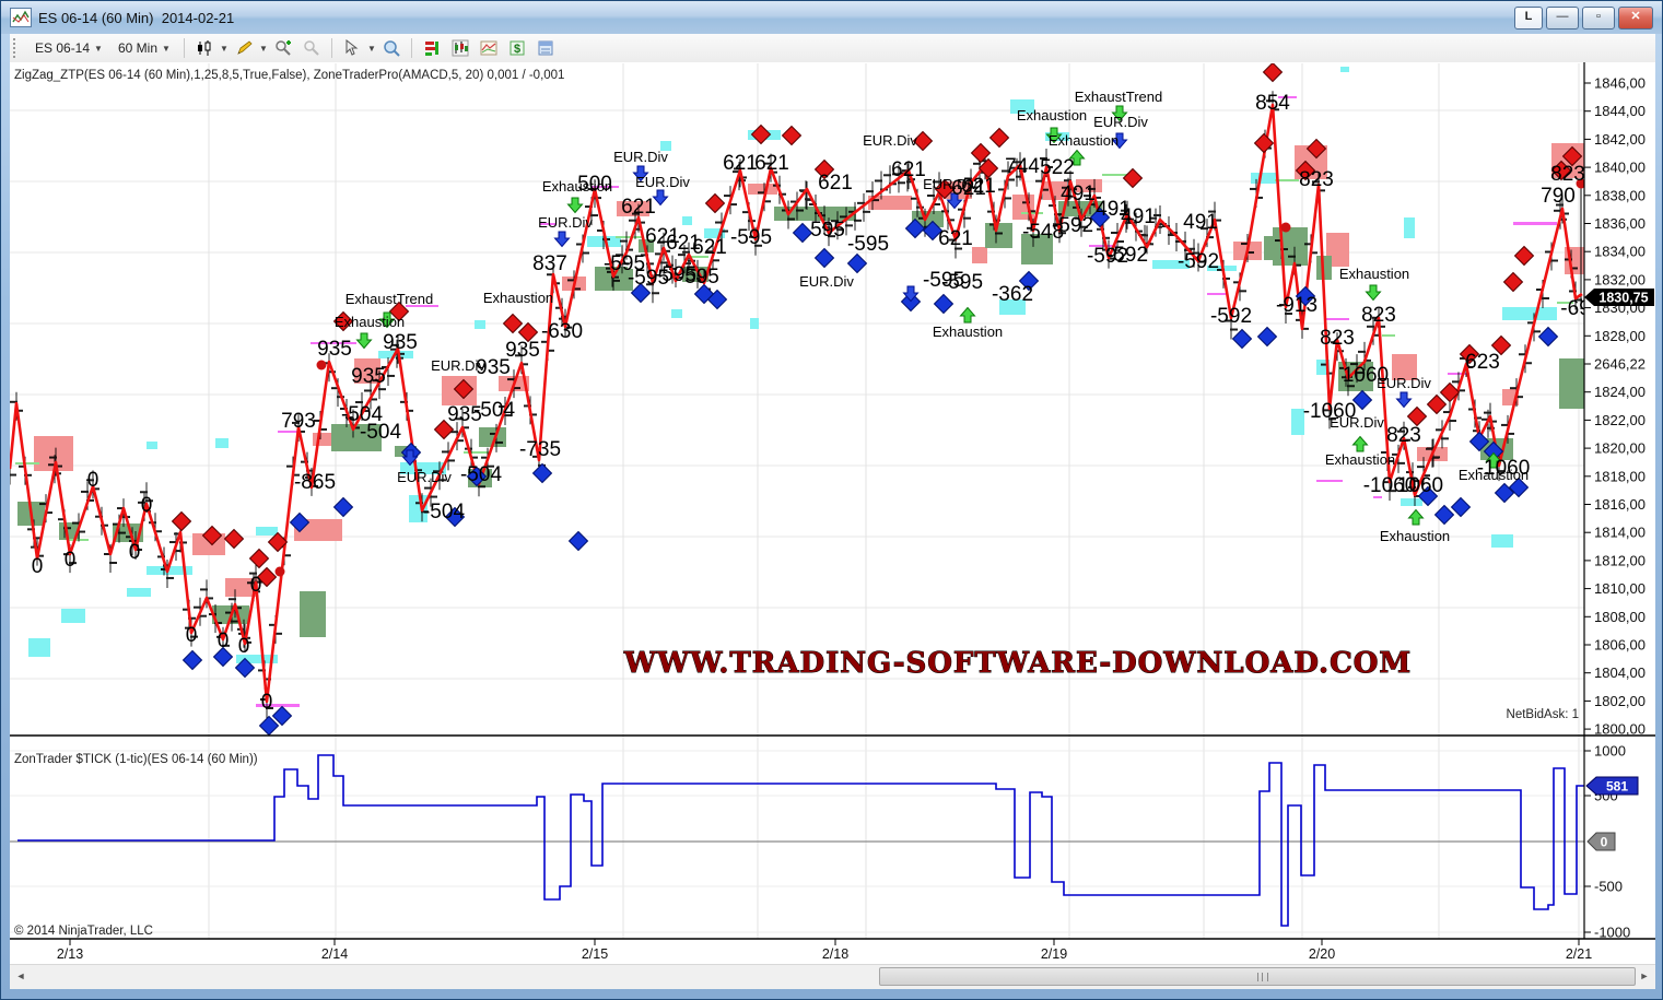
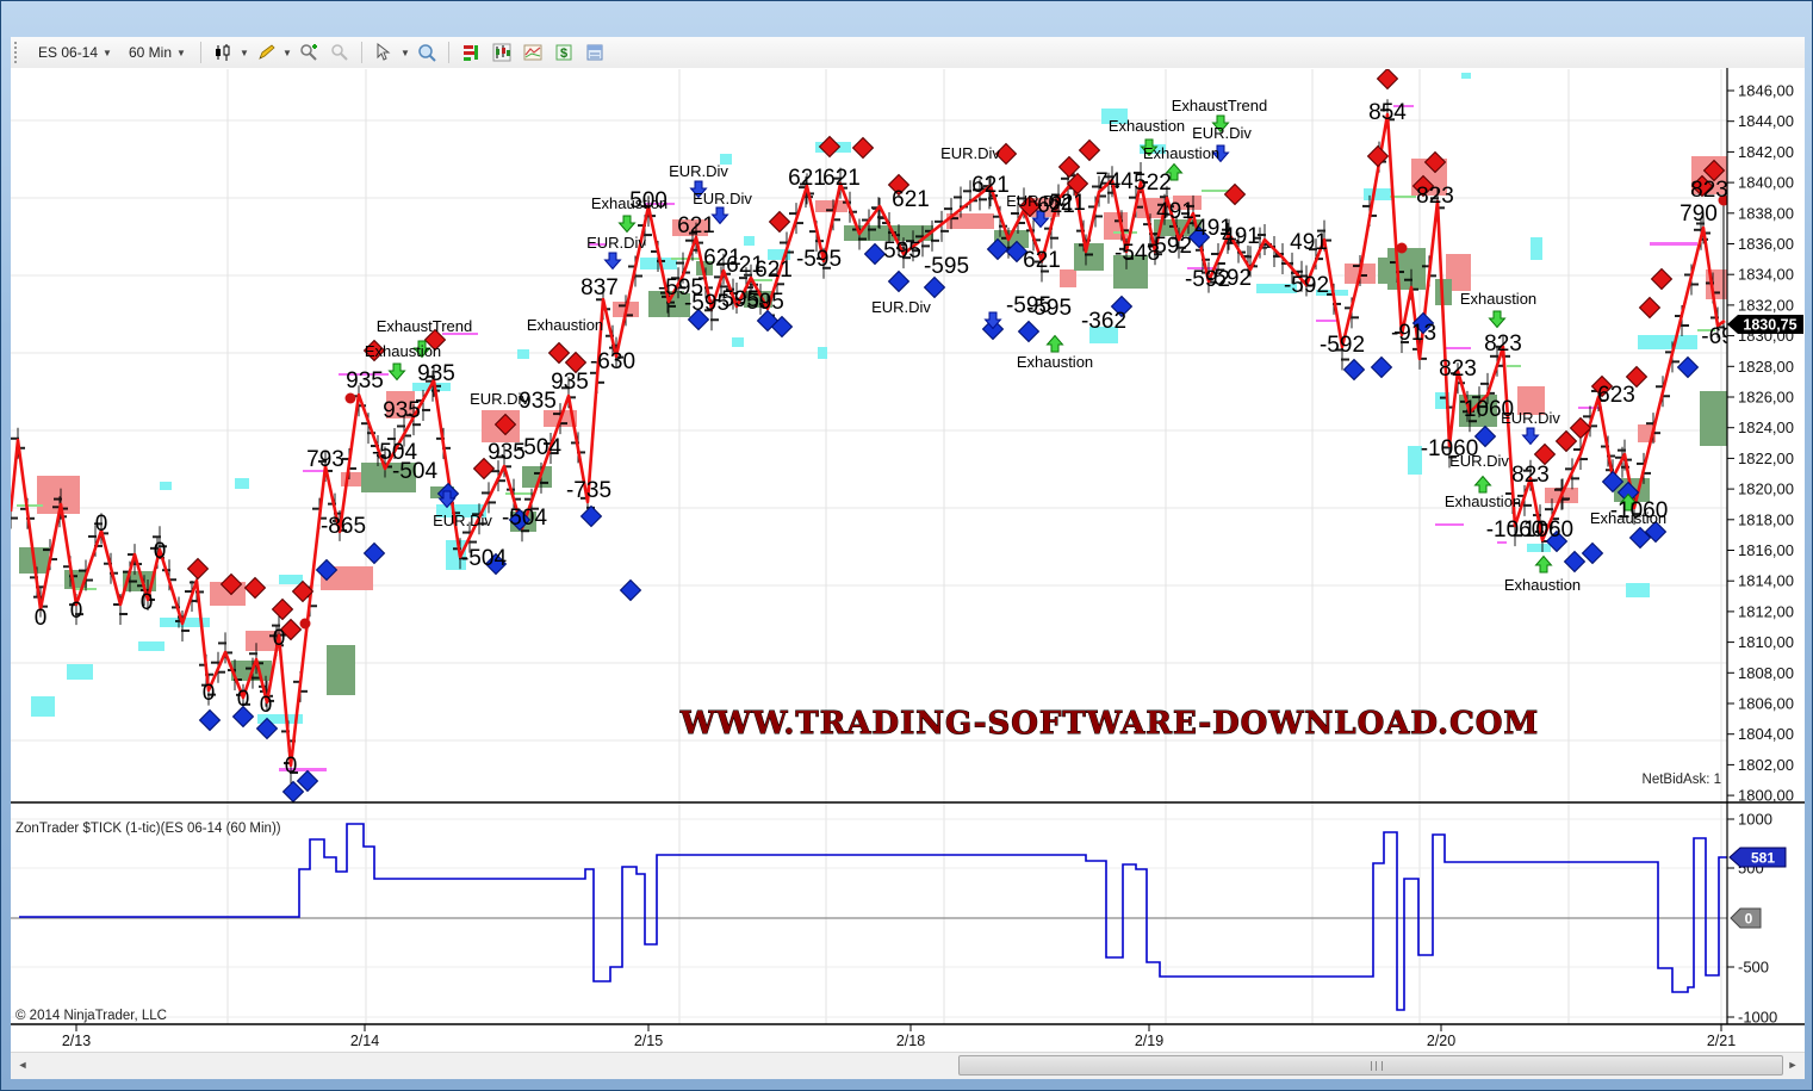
- ES 06-14 (60 Min) 2014-02-21
- L
- —
- ▫
- ✕
  ES 06-14
  ▼
  60 Min
  ▼
  ▼
  ▼
  ▼
  $
  0
  0
  0
  0
  0
  0
  0
  0
  0
  0
  793
  -865
  935
  935
  935
  935
  935
  935
  -504
  -504
  -504
  -504
  -504
  -735
  -630
  837
  500
  621
  621
  621
  621
  621
  621
  621
  621
  621
  621
  621
  -595
  -595
  -595
  -595
  -595
  -595
  -595
  595
  595
  744
  522
  491
  491
  491
  491
  -548
  -592
  -592
  -592
  -592
  -592
  -362
  -913
  854
  823
  823
  823
  823
  823
  1060
  1060
  -1060
  -1060
  -1060
  623
  790
  ExhaustTrend
  Exhaustion
  Exhaustion
  Exhaustion
  EUR.Div
  EUR.Div
  EUR.Div
  EUR.Div
  EUR.Div
  EUR.Div
  EUR.Div
  EUR.Div
  Exhaustion
  Exhaustion
  ExhaustTrend
  EUR.Div
  Exhaustion
  Exhaustion
  EUR.Div
  EUR.Div
  Exhaustion
  Exhaustion
  Exhaustion
  WWW.TRADING-SOFTWARE-DOWNLOAD.COM
- ZigZag_ZTP(ES 06-14 (60 Min),1,25,8,5,True,False), ZoneTraderPro(AMACD,5, 20) 0,001 / -0,001
  NetBidAsk: 1
  ZonTrader $TICK (1-tic)(ES 06-14 (60 Min))
  1846,00
  1844,00
  1842,00
  1840,00
  1838,00
  1836,00
  1834,00
  1832,00
  1830,00
  1828,00
- 2646,22
+ 1826,00
  1824,00
  1822,00
  1820,00
  1818,00
  1816,00
  1814,00
  1812,00
  1810,00
  1808,00
  1806,00
  1804,00
  1802,00
  1800,00
  1830,75
  1000
  500
  -500
  -1000
  581
  0
  2/13
  2/14
  2/15
  2/18
  2/19
  2/20
  2/21
  © 2014 NinjaTrader, LLC
  ◄
  ►
